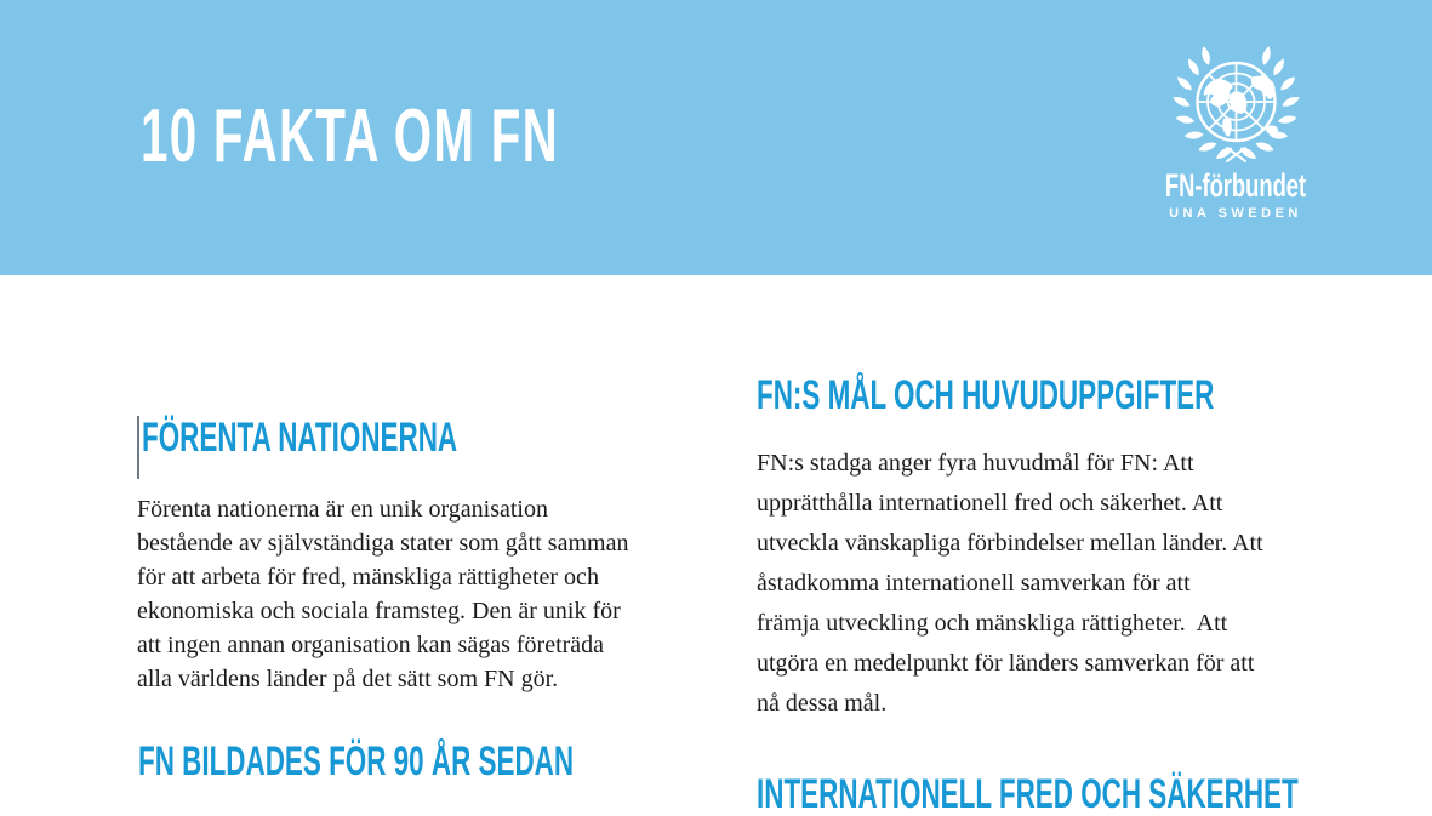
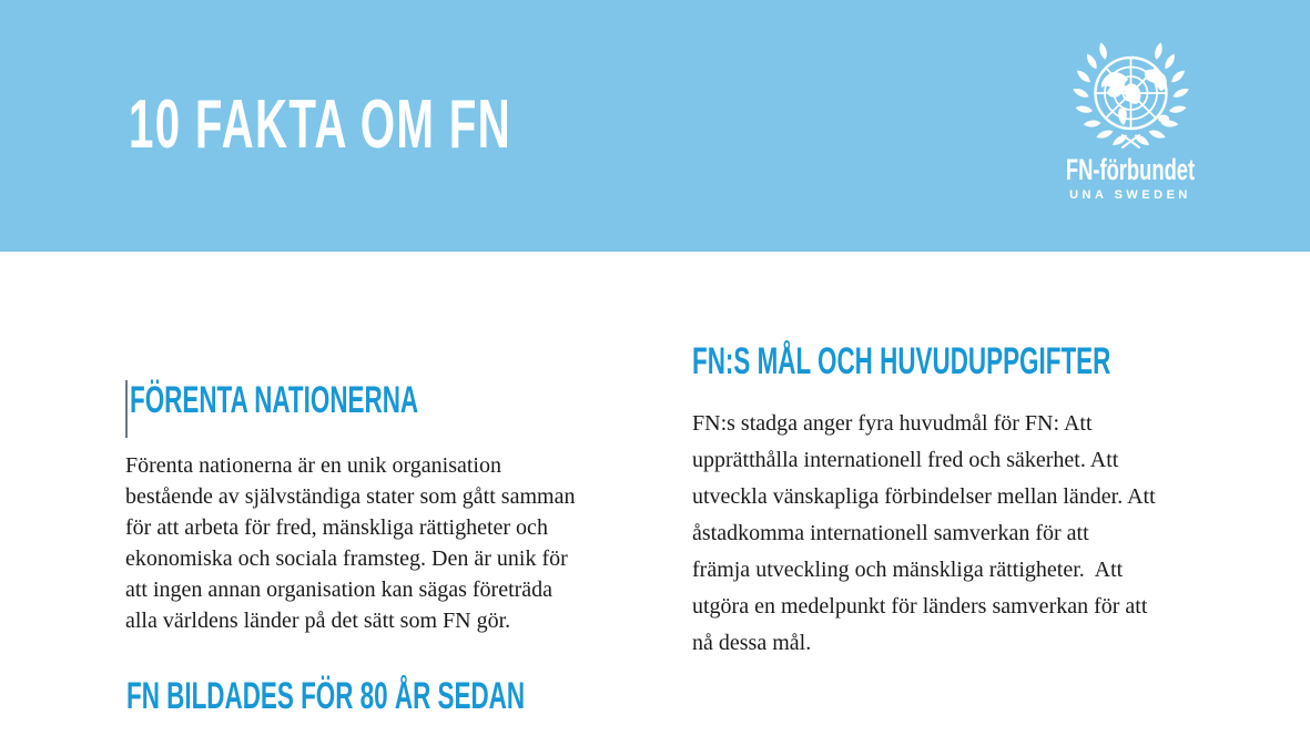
  10 FAKTA OM FN
  FN-förbundet
  UNA SWEDEN
  FÖRENTA NATIONERNA
  Förenta nationerna är en unik organisation
  bestående av självständiga stater som gått samman
  för att arbeta för fred, mänskliga rättigheter och
  ekonomiska och sociala framsteg. Den är unik för
  att ingen annan organisation kan sägas företräda
  alla världens länder på det sätt som FN gör.
- FN BILDADES FÖR 90 ÅR SEDAN
+ FN BILDADES FÖR 80 ÅR SEDAN
  FN:S MÅL OCH HUVUDUPPGIFTER
  FN:s stadga anger fyra huvudmål för FN: Att
  upprätthålla internationell fred och säkerhet. Att
  utveckla vänskapliga förbindelser mellan länder. Att
  åstadkomma internationell samverkan för att
  främja utveckling och mänskliga rättigheter. Att
  utgöra en medelpunkt för länders samverkan för att
  nå dessa mål.
- INTERNATIONELL FRED OCH SÄKERHET
